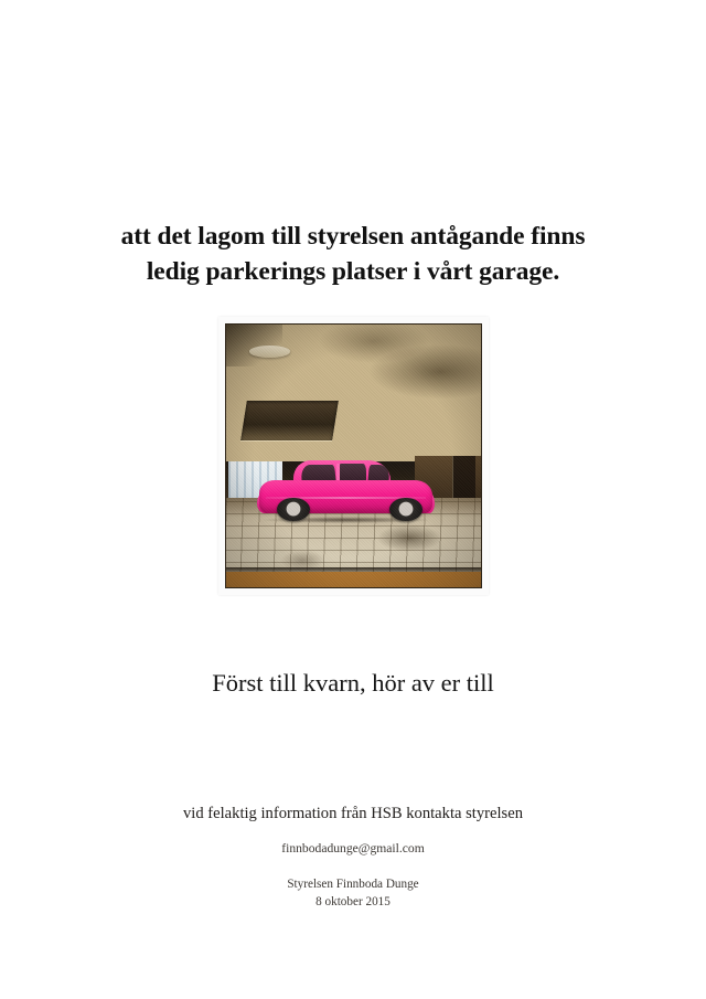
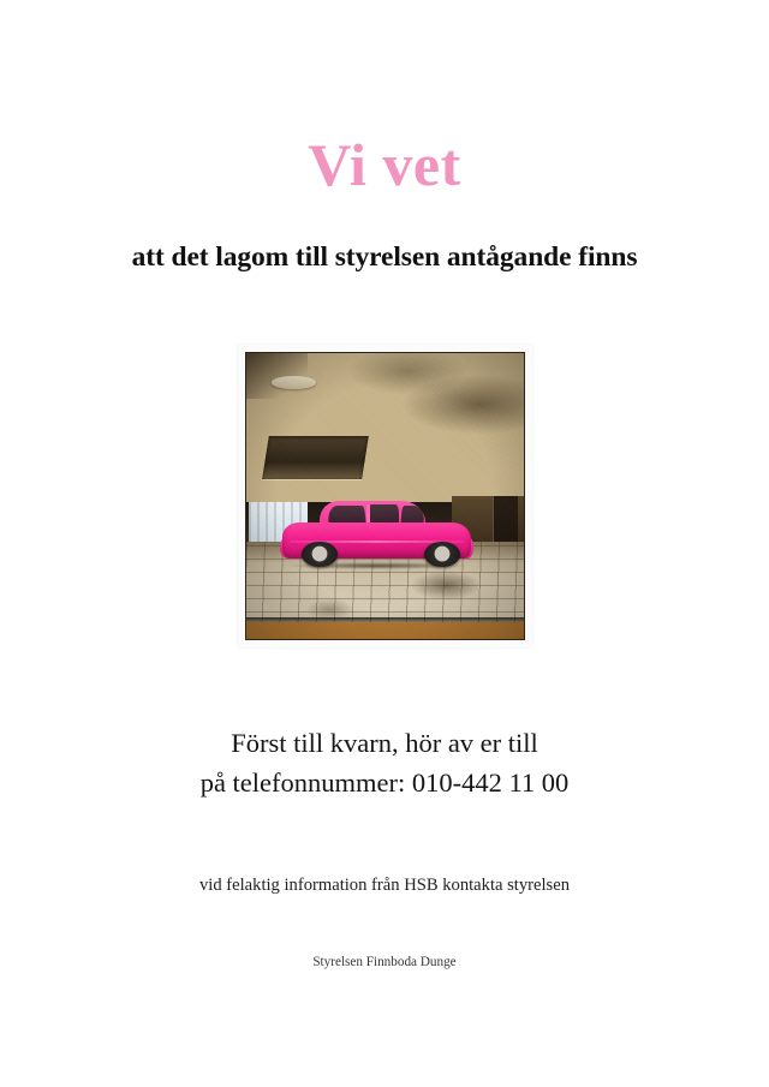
+ Vi vet
  att det lagom till styrelsen antågande finns
- ledig parkerings platser i vårt garage.
  Först till kvarn, hör av er till
+ på telefonnummer: 010-442 11 00
  vid felaktig information från HSB kontakta styrelsen
- finnbodadunge@gmail.com
  Styrelsen Finnboda Dunge
- 8 oktober 2015
